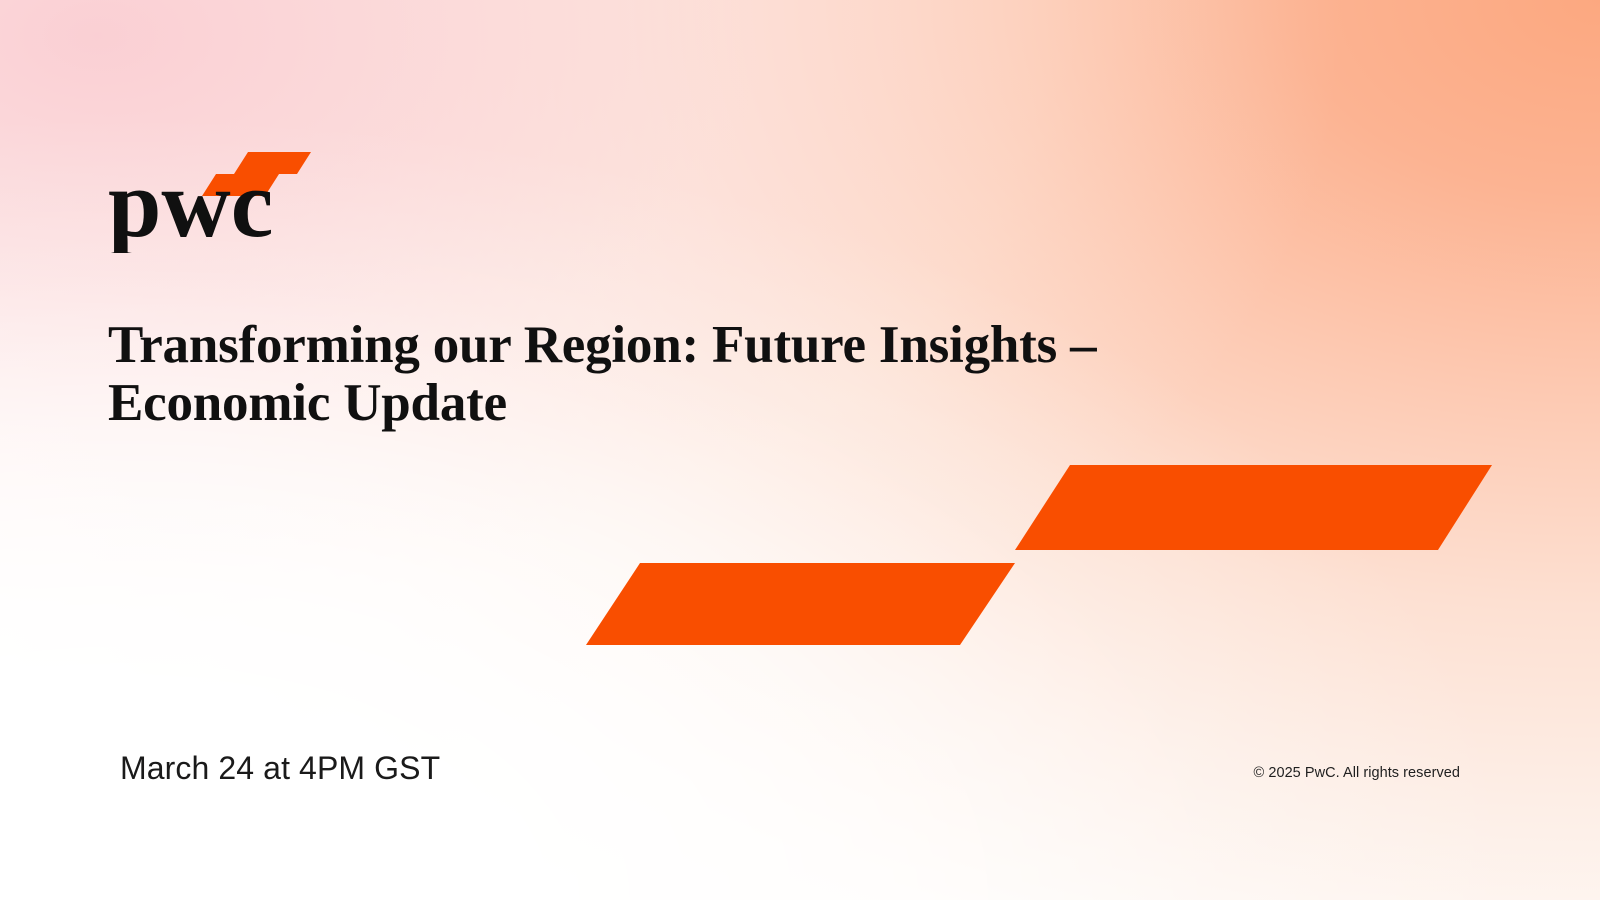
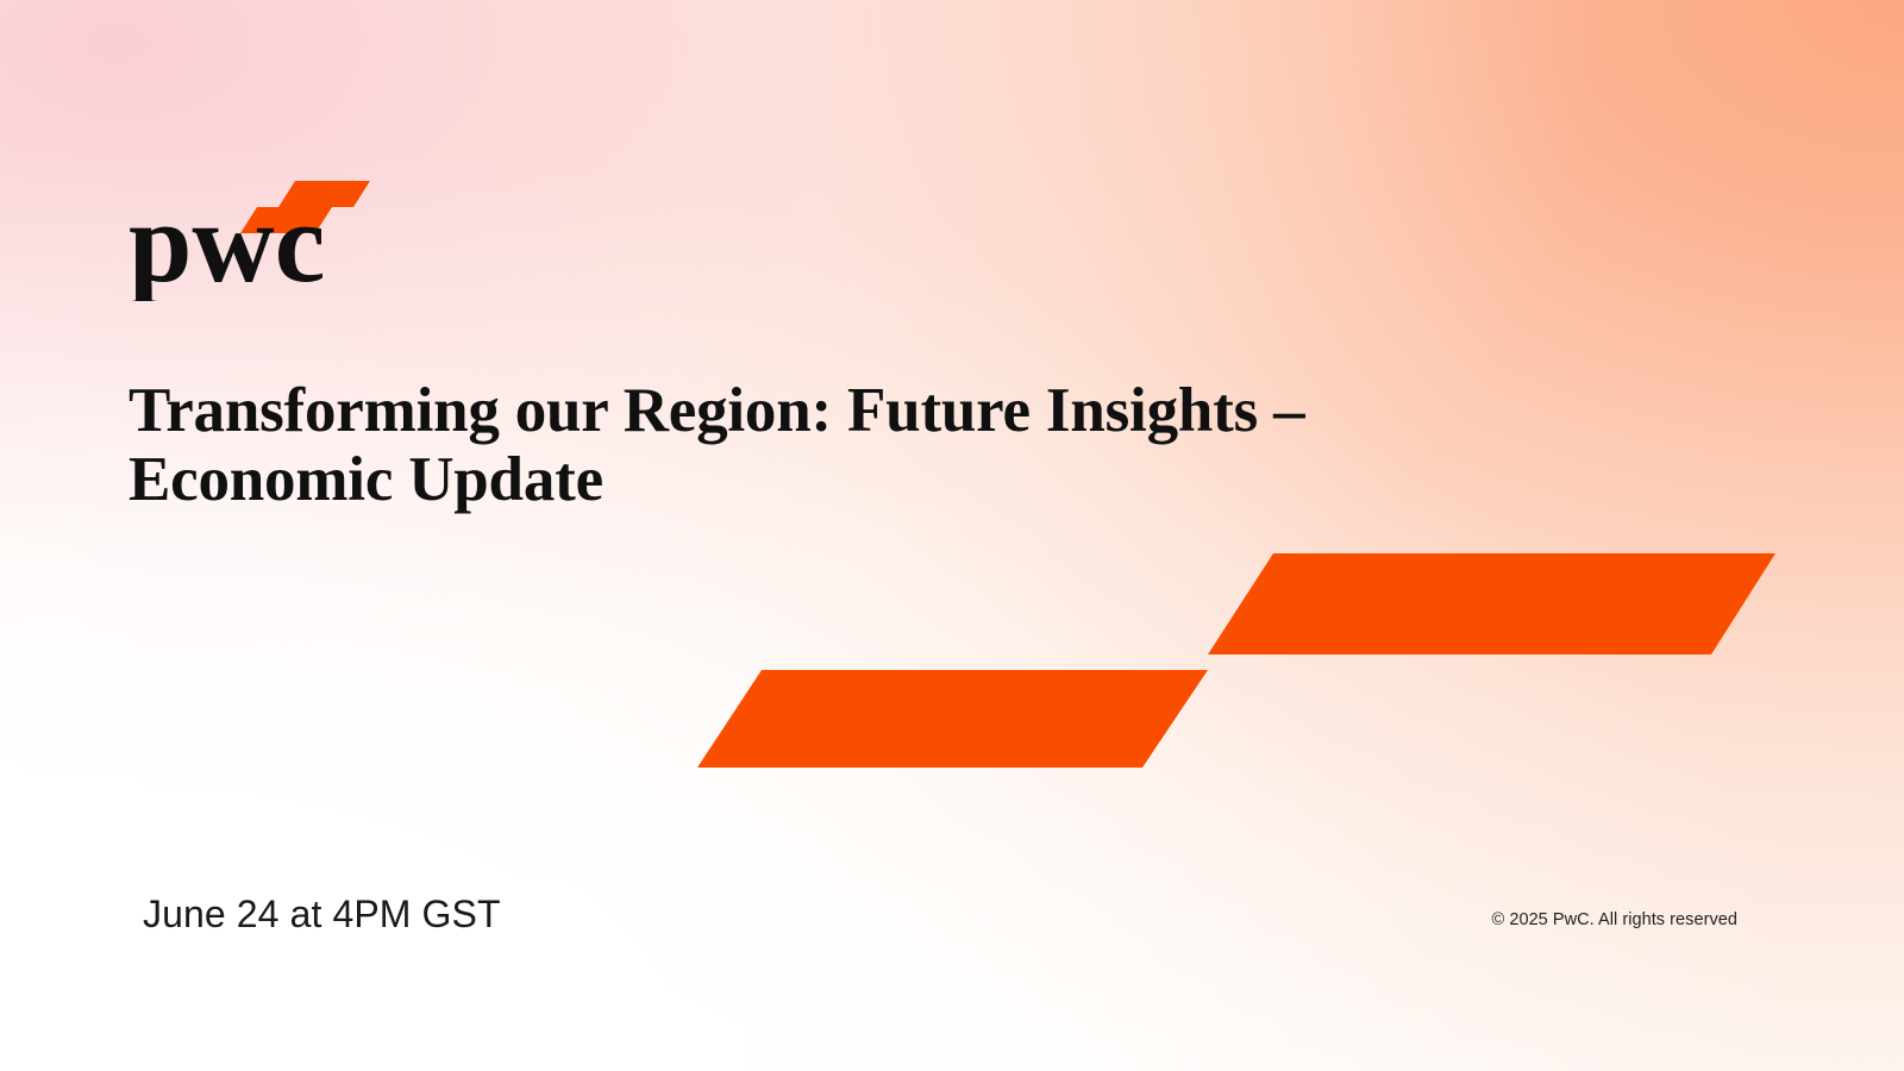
  pwc
  Transforming our Region: Future Insights – Economic Update
- March 24 at 4PM GST
+ June 24 at 4PM GST
  © 2025 PwC. All rights reserved
